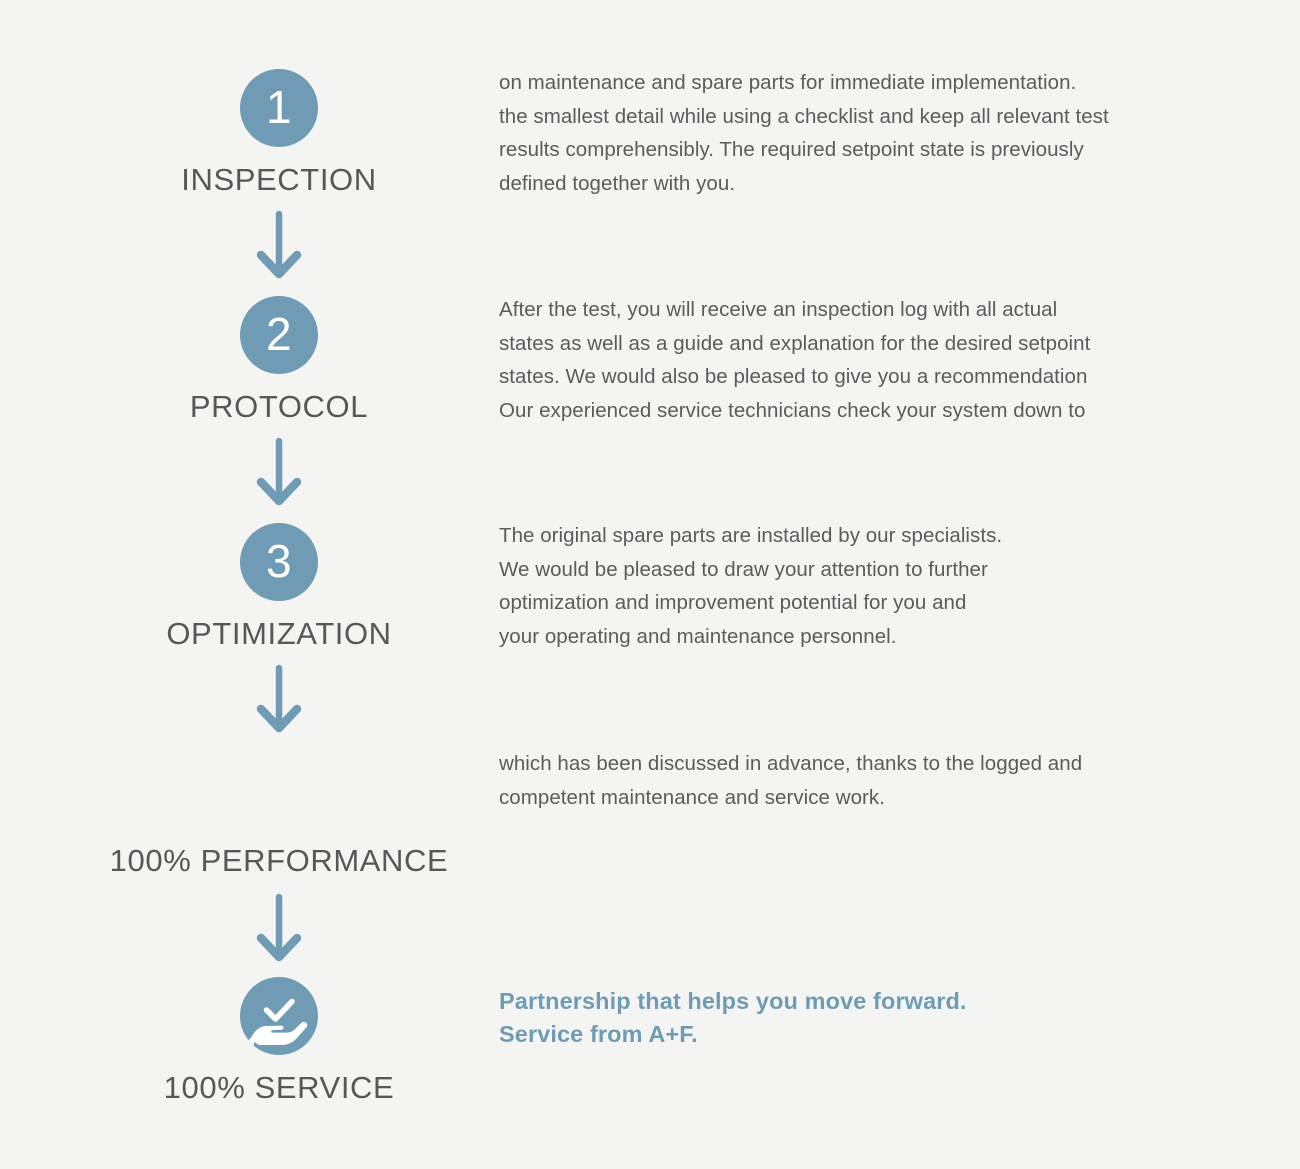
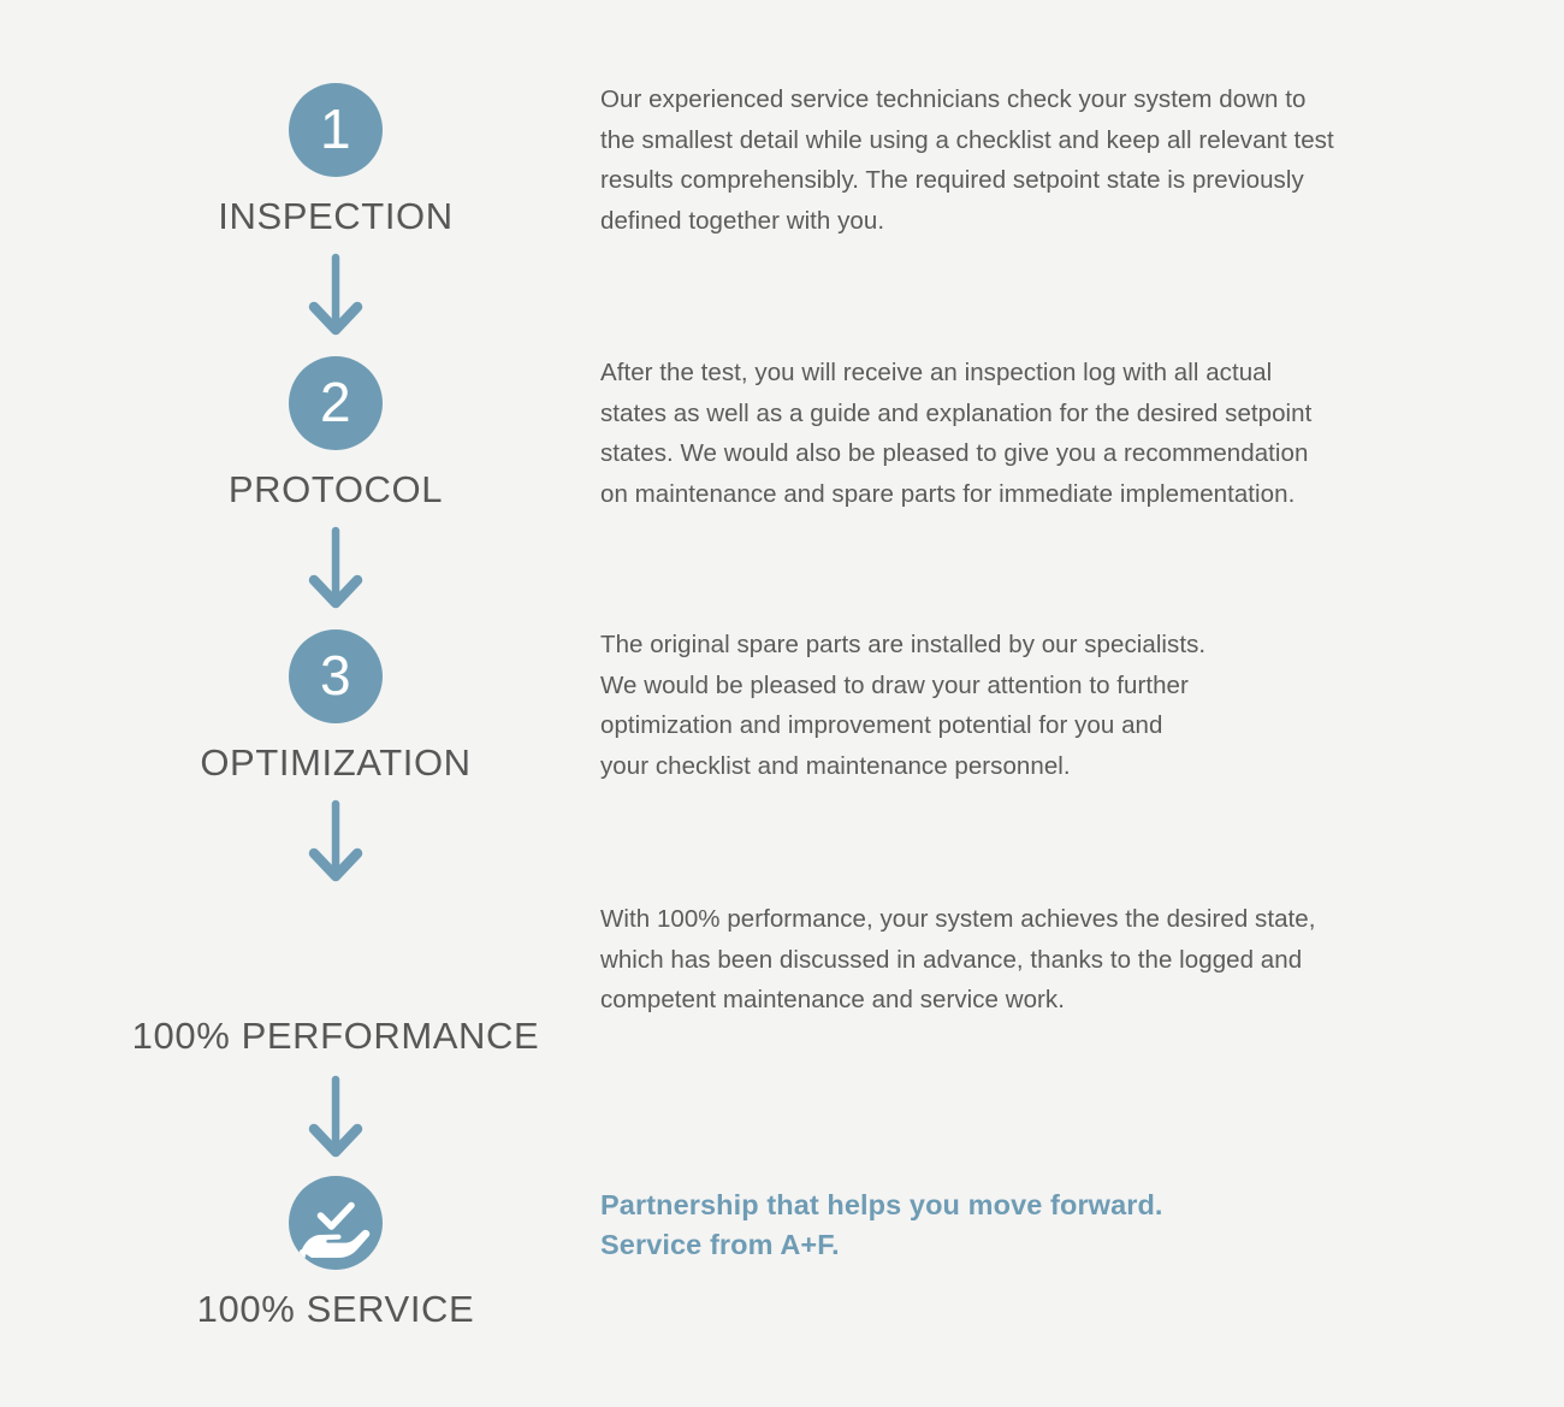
  1
  INSPECTION
- on maintenance and spare parts for immediate implementation.
+ Our experienced service technicians check your system down to
  the smallest detail while using a checklist and keep all relevant test
  results comprehensibly. The required setpoint state is previously
  defined together with you.
  2
  PROTOCOL
  After the test, you will receive an inspection log with all actual
  states as well as a guide and explanation for the desired setpoint
  states. We would also be pleased to give you a recommendation
- Our experienced service technicians check your system down to
+ on maintenance and spare parts for immediate implementation.
  3
  OPTIMIZATION
  The original spare parts are installed by our specialists.
  We would be pleased to draw your attention to further
  optimization and improvement potential for you and
- your operating and maintenance personnel.
+ your checklist and maintenance personnel.
  100% PERFORMANCE
+ With 100% performance, your system achieves the desired state,
  which has been discussed in advance, thanks to the logged and
  competent maintenance and service work.
  100% SERVICE
  Partnership that helps you move forward.
  Service from A+F.
